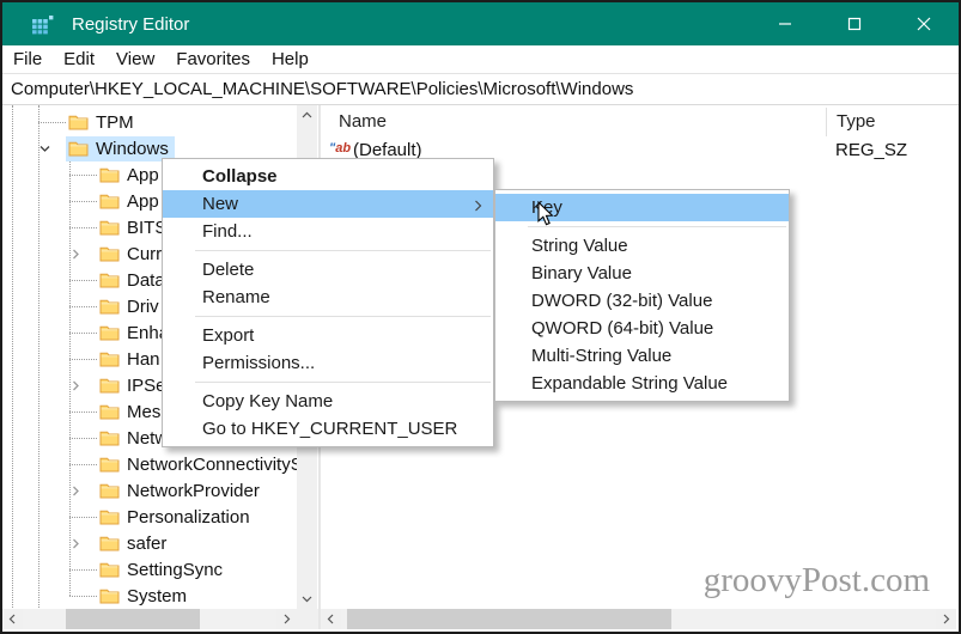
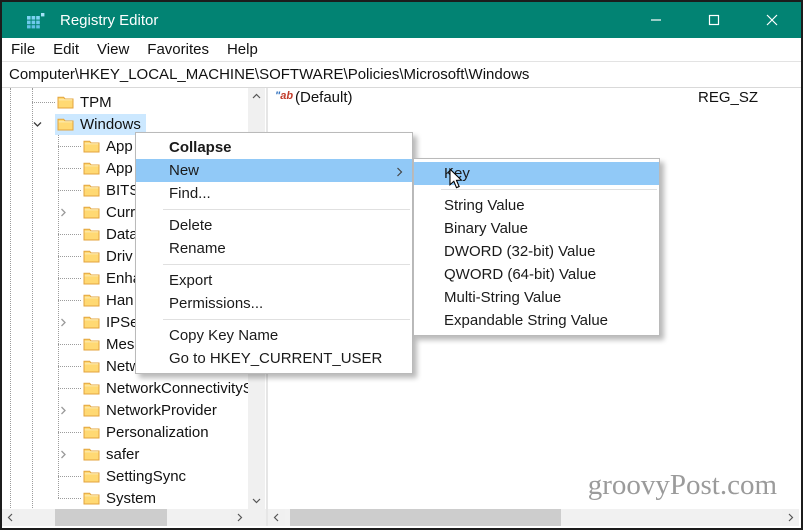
  Registry Editor
  File
  Edit
  View
  Favorites
  Help
  Computer\HKEY_LOCAL_MACHINE\SOFTWARE\Policies\Microsoft\Windows
  TPM
  Windows
  App
  App
  BIT
  Curr
  Data
  Driv
  Enh
  Han
  IPS
  Mes
  Net
  NetworkConnectivity
  NetworkProvider
  Personalization
  safer
  SettingSync
  System
- Name
- Type
  "ab
  (Default)
  REG_SZ
  groovyPost.com
  Collapse
  New
  Find...
  Delete
  Rename
  Export
  Permissions...
  Copy Key Name
  Go to HKEY_CURRENT_USER
  Key
  String Value
  Binary Value
  DWORD (32-bit) Value
  QWORD (64-bit) Value
  Multi-String Value
  Expandable String Value
